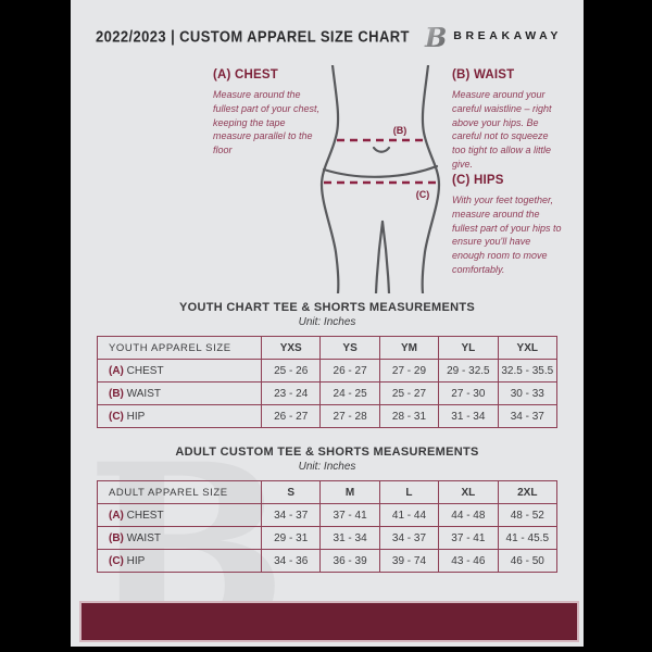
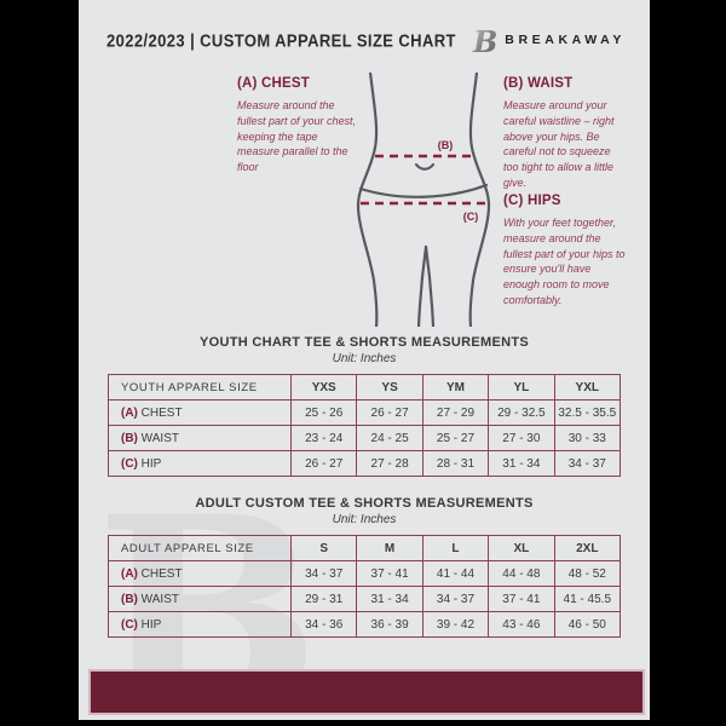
  2022/2023 | CUSTOM APPAREL SIZE CHART
  B
  BREAKAWAY
  (B)
  (C)
  (A) CHEST
  Measure around the fullest part of your chest, keeping the tape measure parallel to the floor
  (B) WAIST
  Measure around your careful waistline – right above your hips. Be careful not to squeeze too tight to allow a little give.
  (C) HIPS
  With your feet together, measure around the fullest part of your hips to ensure you'll have enough room to move comfortably.
  B
  YOUTH CHART TEE & SHORTS MEASUREMENTS
  Unit: Inches
  YOUTH APPAREL SIZE	YXS	YS	YM	YL	YXL
  (A) CHEST	25 - 26	26 - 27	27 - 29	29 - 32.5	32.5 - 35.5
  (B) WAIST	23 - 24	24 - 25	25 - 27	27 - 30	30 - 33
  (C) HIP	26 - 27	27 - 28	28 - 31	31 - 34	34 - 37
  ADULT CUSTOM TEE & SHORTS MEASUREMENTS
  Unit: Inches
  ADULT APPAREL SIZE	S	M	L	XL	2XL
  (A) CHEST	34 - 37	37 - 41	41 - 44	44 - 48	48 - 52
  (B) WAIST	29 - 31	31 - 34	34 - 37	37 - 41	41 - 45.5
- (C) HIP	34 - 36	36 - 39	39 - 74	43 - 46	46 - 50
+ (C) HIP	34 - 36	36 - 39	39 - 42	43 - 46	46 - 50
